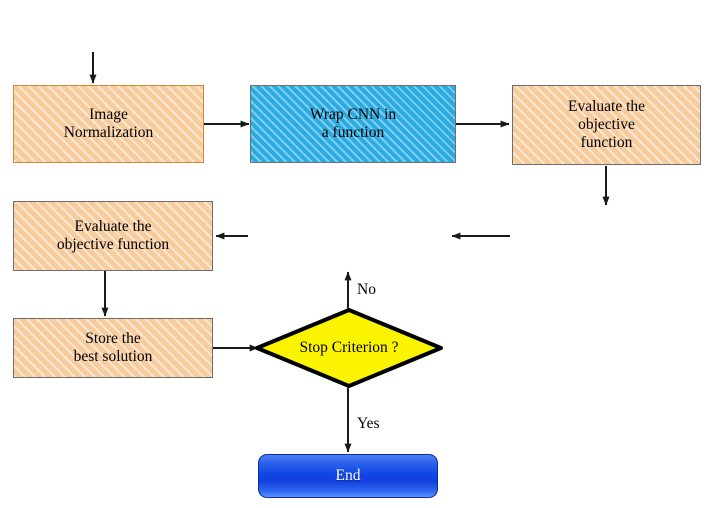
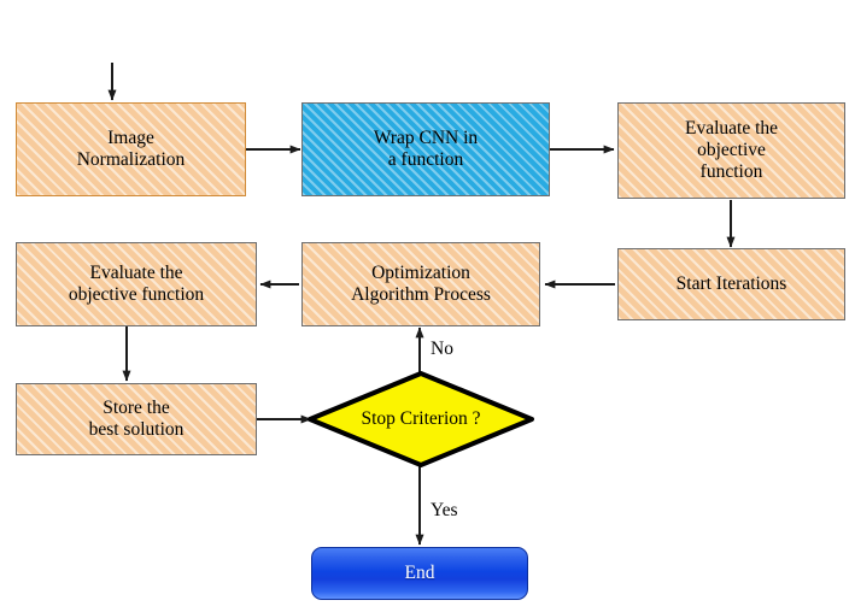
  Image
  Normalization
  Wrap CNN in
  a function
  Evaluate the
  objective
  function
+ Start Iterations
+ Optimization
+ Algorithm Process
  Evaluate the
  objective function
  Store the
  best solution
  Stop Criterion ?
  End
  No
  Yes
